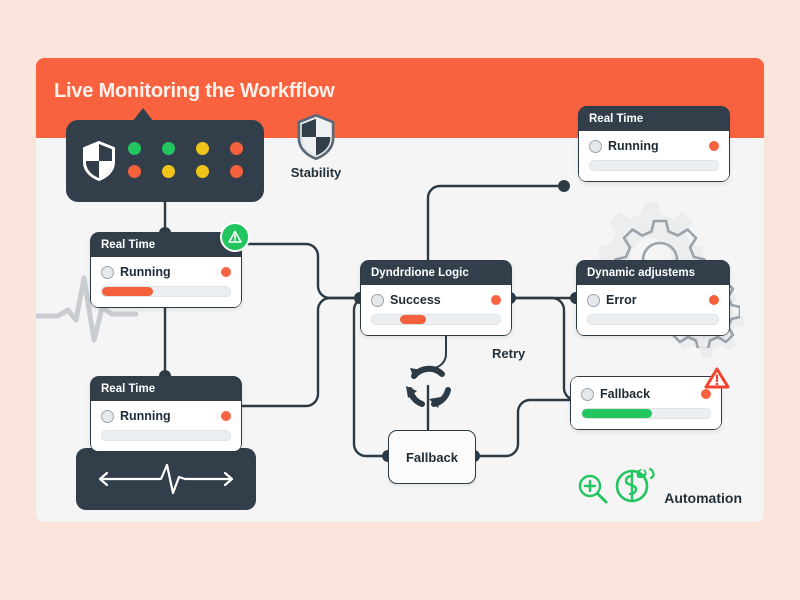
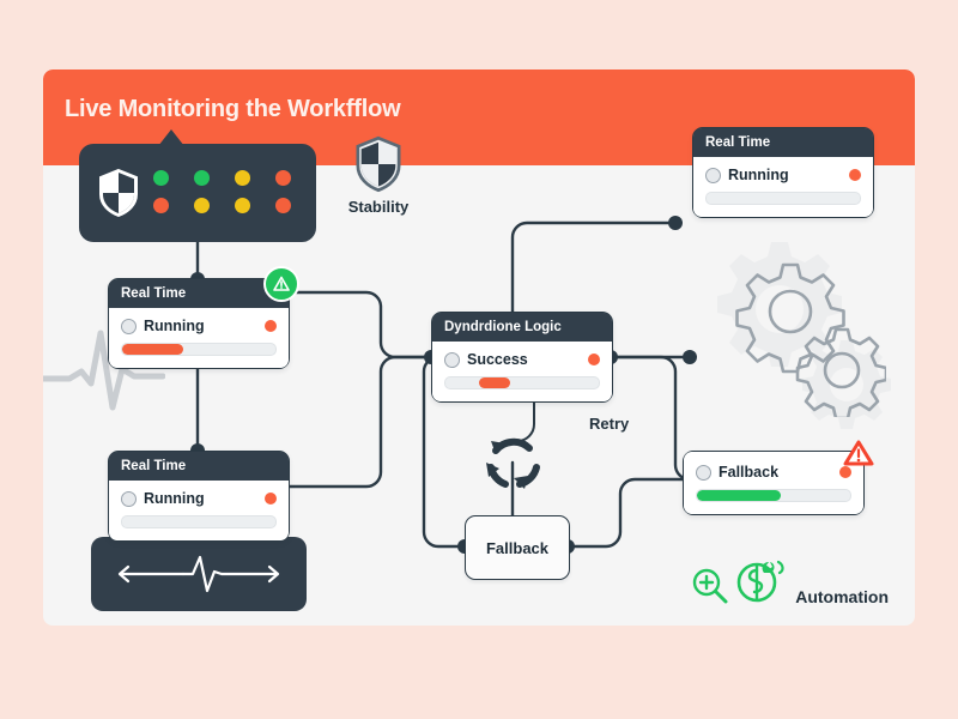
  Live Monitoring the Workfflow
  Stability
  Retry
  Real Time
  Running
  Real Time
  Running
  Dyndrdione Logic
  Success
  Real Time
  Running
- Dynamic adjustems
- Error
  Fallback
  Fallback
  Automation
